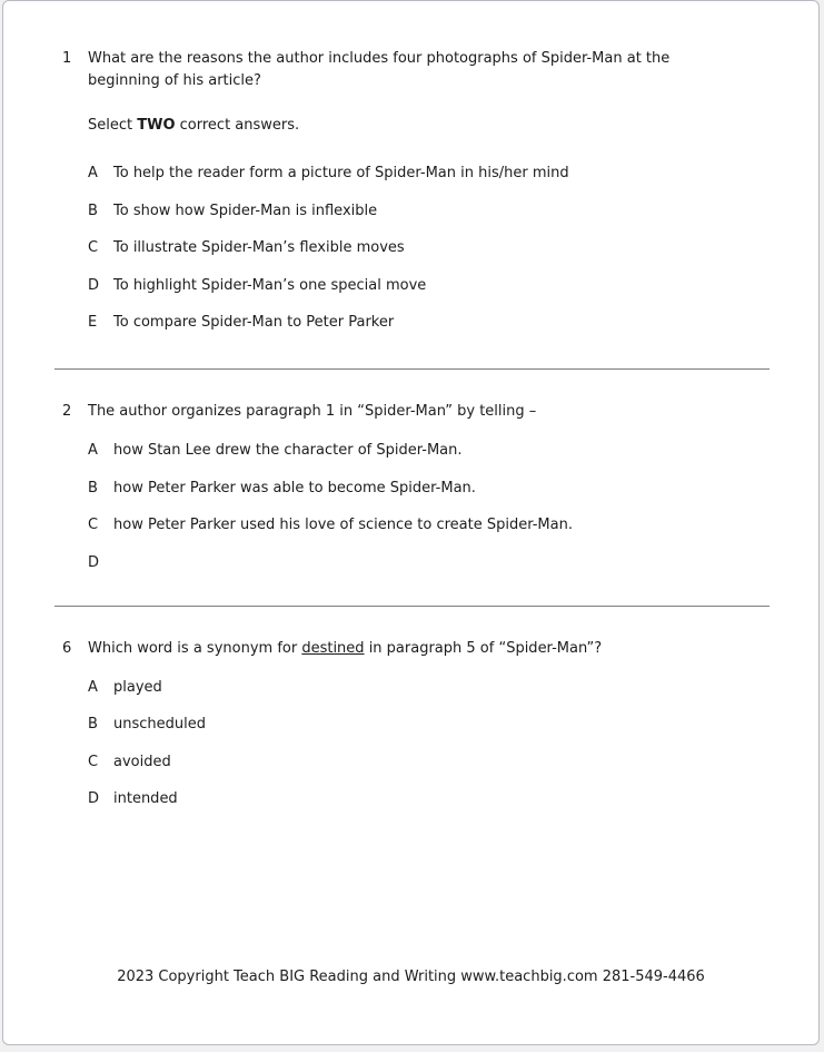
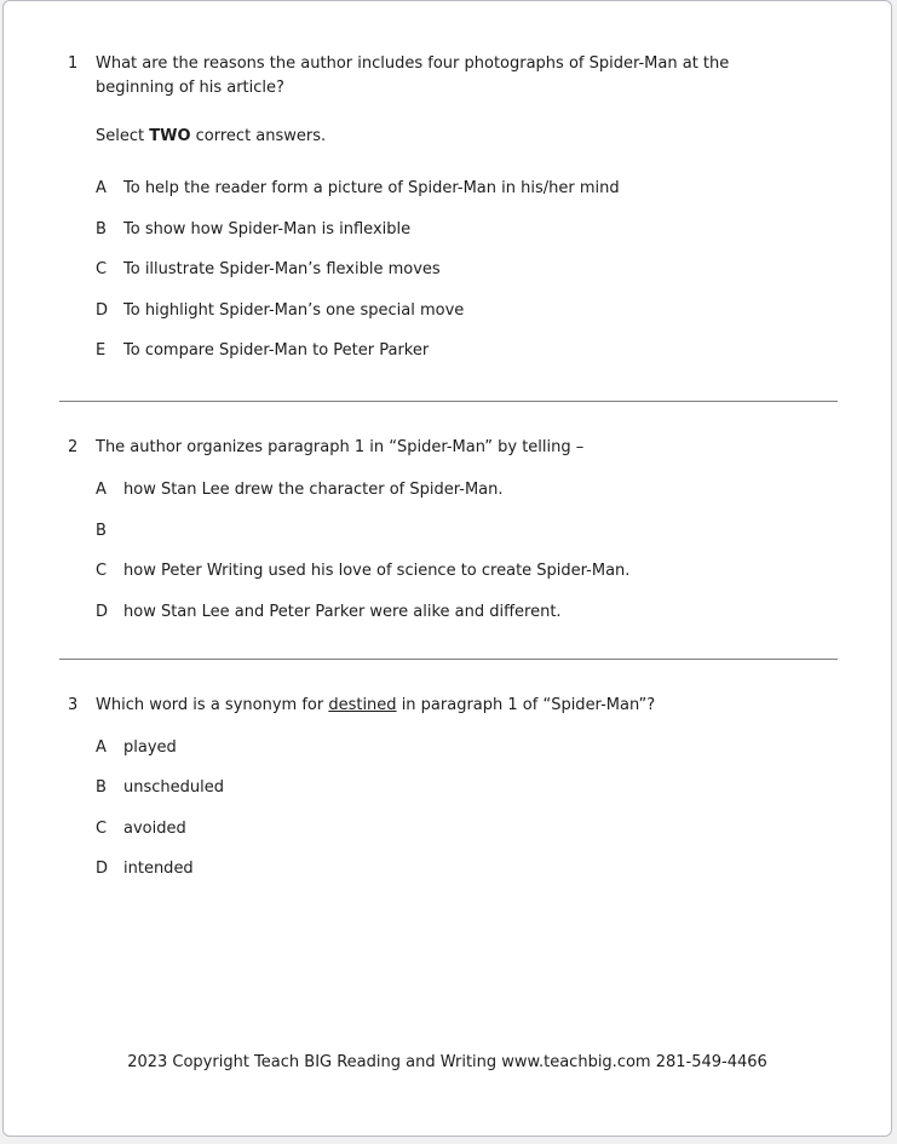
  1
  What are the reasons the author includes four photographs of Spider-Man at the beginning of his article?
  Select TWO correct answers.
  A
  To help the reader form a picture of Spider-Man in his/her mind
  B
  To show how Spider-Man is inflexible
  C
  To illustrate Spider-Man’s flexible moves
  D
  To highlight Spider-Man’s one special move
  E
  To compare Spider-Man to Peter Parker
  2
  The author organizes paragraph 1 in “Spider-Man” by telling –
  A
  how Stan Lee drew the character of Spider-Man.
  B
- how Peter Parker was able to become Spider-Man.
  C
- how Peter Parker used his love of science to create Spider-Man.
+ how Peter Writing used his love of science to create Spider-Man.
  D
+ how Stan Lee and Peter Parker were alike and different.
- 6
+ 3
- Which word is a synonym for destined in paragraph 5 of “Spider-Man”?
+ Which word is a synonym for destined in paragraph 1 of “Spider-Man”?
  A
  played
  B
  unscheduled
  C
  avoided
  D
  intended
  2023 Copyright Teach BIG Reading and Writing www.teachbig.com 281-549-4466
